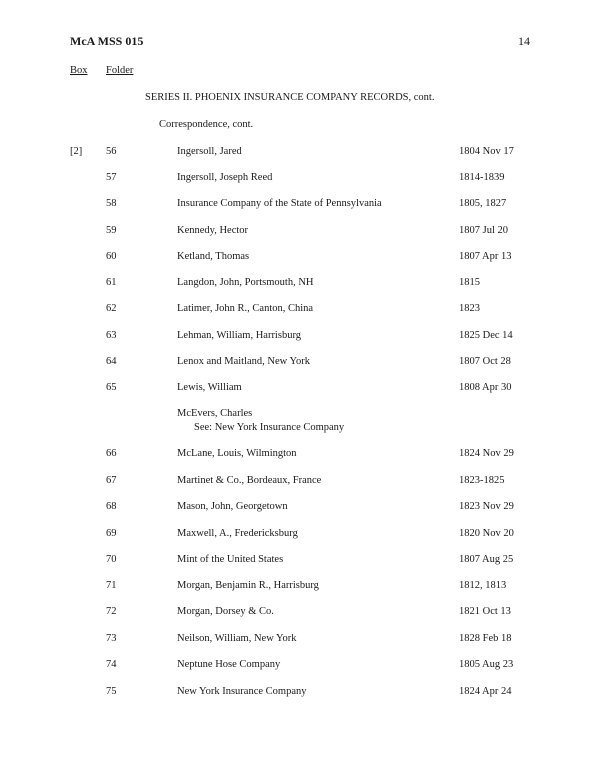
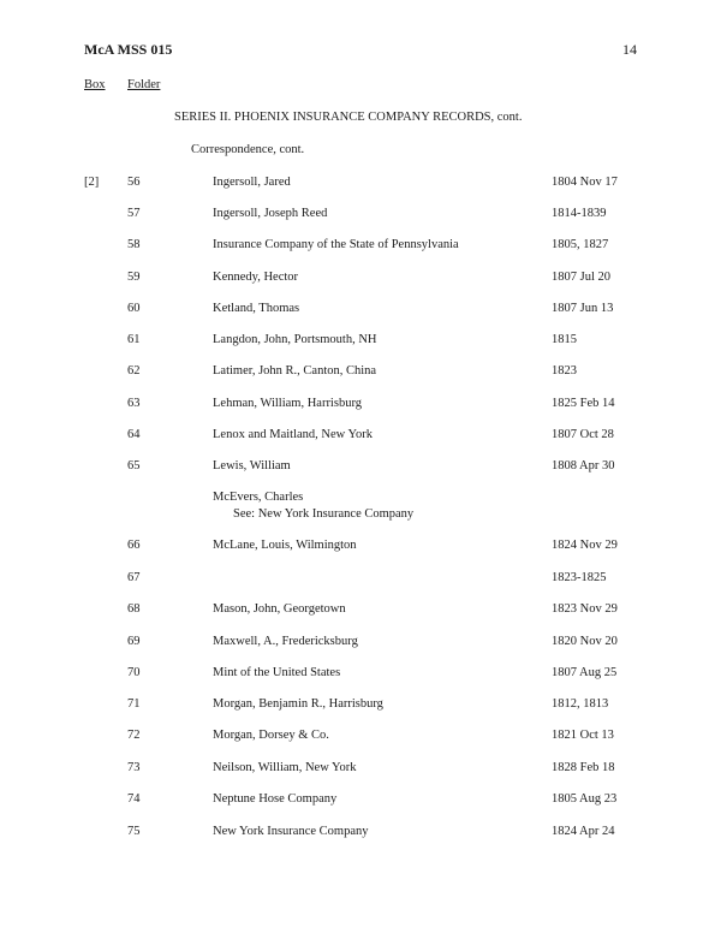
  McA MSS 015
  14
  Box
  Folder
  SERIES II. PHOENIX INSURANCE COMPANY RECORDS, cont.
  Correspondence, cont.
  [2]
  56
  Ingersoll, Jared
  1804 Nov 17
  57
  Ingersoll, Joseph Reed
  1814-1839
  58
  Insurance Company of the State of Pennsylvania
  1805, 1827
  59
  Kennedy, Hector
  1807 Jul 20
  60
  Ketland, Thomas
- 1807 Apr 13
+ 1807 Jun 13
  61
  Langdon, John, Portsmouth, NH
  1815
  62
  Latimer, John R., Canton, China
  1823
  63
  Lehman, William, Harrisburg
- 1825 Dec 14
+ 1825 Feb 14
  64
  Lenox and Maitland, New York
  1807 Oct 28
  65
  Lewis, William
  1808 Apr 30
  McEvers, Charles
  See: New York Insurance Company
  66
  McLane, Louis, Wilmington
  1824 Nov 29
  67
- Martinet & Co., Bordeaux, France
  1823-1825
  68
  Mason, John, Georgetown
  1823 Nov 29
  69
  Maxwell, A., Fredericksburg
  1820 Nov 20
  70
  Mint of the United States
  1807 Aug 25
  71
  Morgan, Benjamin R., Harrisburg
  1812, 1813
  72
  Morgan, Dorsey & Co.
  1821 Oct 13
  73
  Neilson, William, New York
  1828 Feb 18
  74
  Neptune Hose Company
  1805 Aug 23
  75
  New York Insurance Company
  1824 Apr 24
